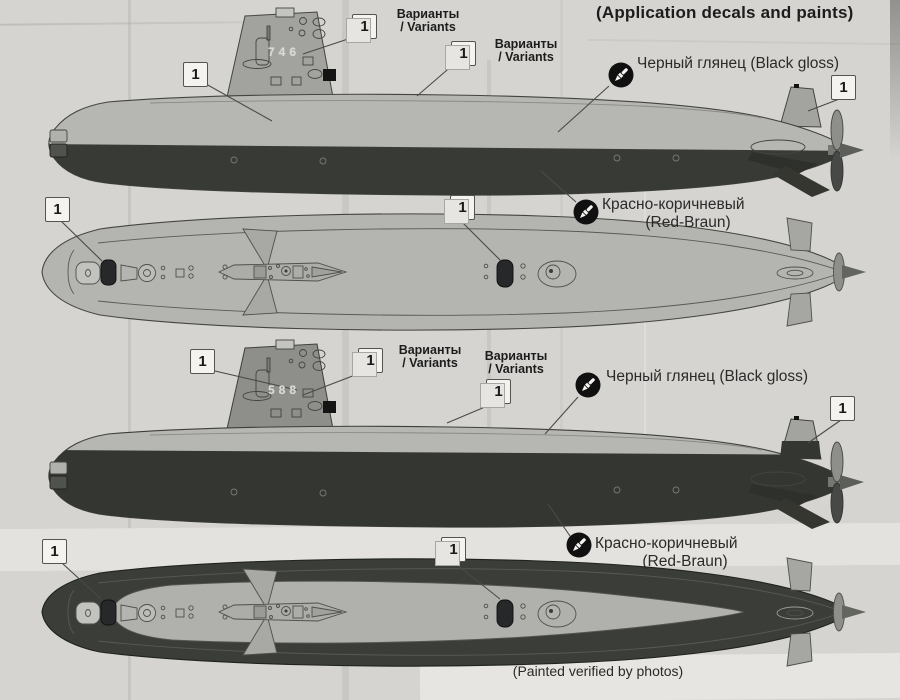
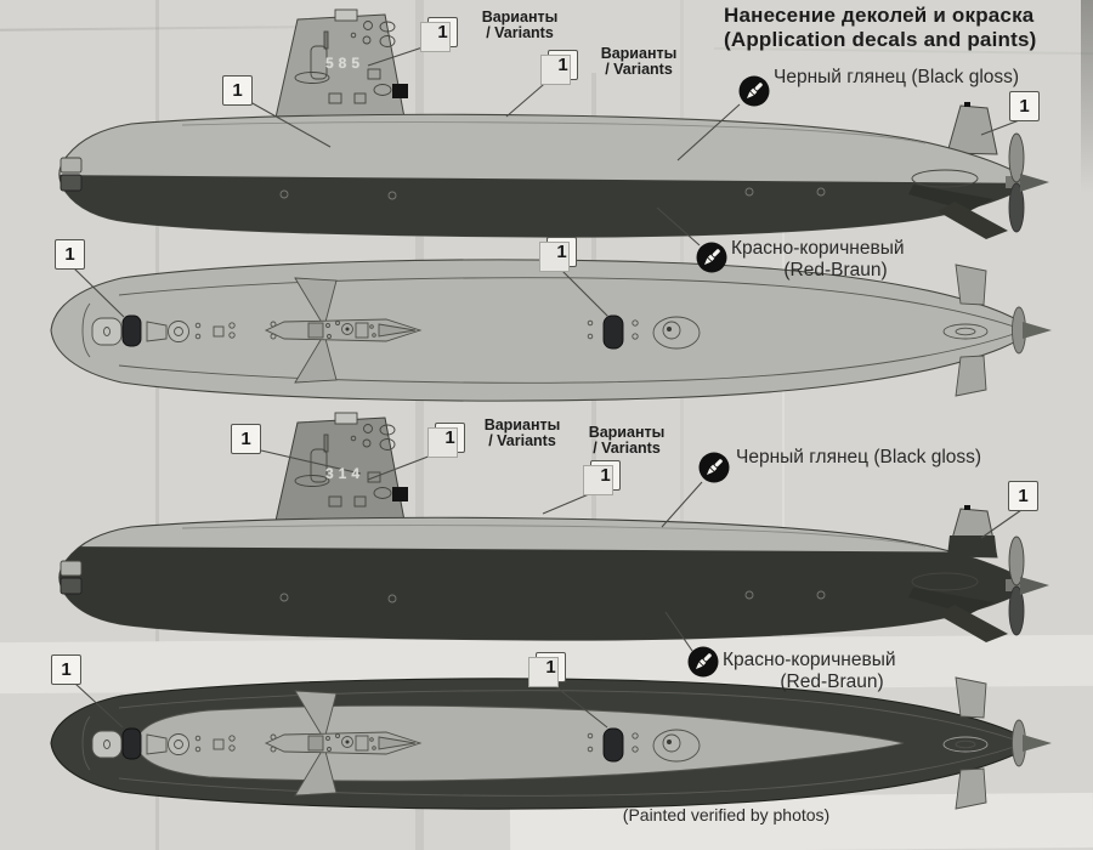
+ Нанесение деколей и окраска
  (Application decals and paints)
  Варианты
  / Variants
  Варианты
  / Variants
  Варианты
  / Variants
  Варианты
  / Variants
  Черный глянец (Black gloss)
  Черный глянец (Black gloss)
  Красно-коричневый
  (Red-Braun)
  Красно-коричневый
  (Red-Braun)
- 746
+ 585
- 588
+ 314
  1
  1
  1
  1
  1
  1
  1
  1
  1
  1
  1
  1
  (Painted verified by photos)
